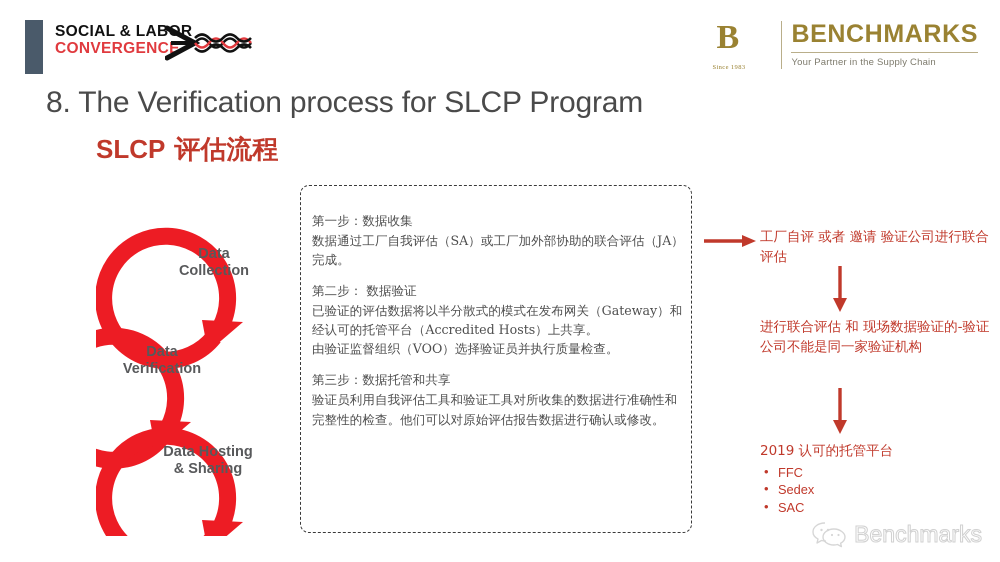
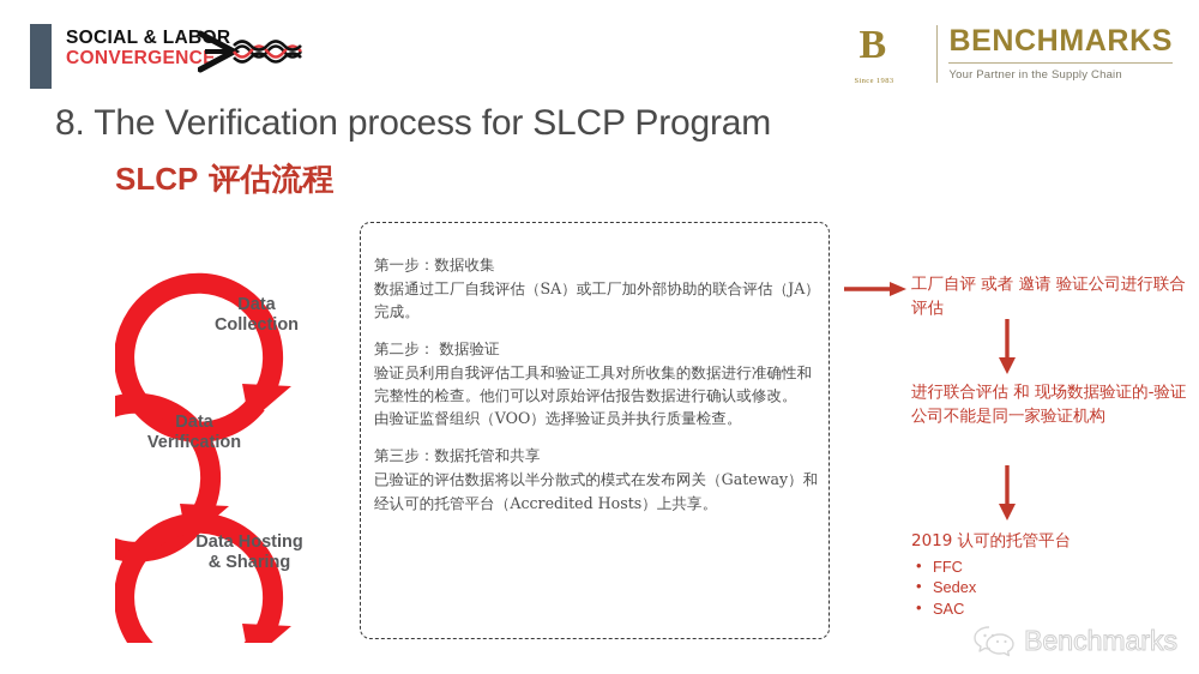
  SOCIAL & LABR
  CONVERGENCE
  B
  BENCHMARKS
  Your Partner in the Supply Chain
  8. The Verification process for SLCP Program
  SLCP 评估流程
  Data
  Collection
  Data
  Verification
  Data Hosting
  & Sharing
  第一步：数据收集
  数据通过工厂自我评估（SA）或工厂加外部协助的联合评估（JA）完成。
  第二步： 数据验证
- 已验证的评估数据将以半分散式的模式在发布网关（Gateway）和经认可的托管平台（Accredited Hosts）上共享。
+ 验证员利用自我评估工具和验证工具对所收集的数据进行准确性和完整性的检查。他们可以对原始评估报告数据进行确认或修改。
  由验证监督组织（VOO）选择验证员并执行质量检查。
  第三步：数据托管和共享
- 验证员利用自我评估工具和验证工具对所收集的数据进行准确性和完整性的检查。他们可以对原始评估报告数据进行确认或修改。
+ 已验证的评估数据将以半分散式的模式在发布网关（Gateway）和经认可的托管平台（Accredited Hosts）上共享。
  工厂自评 或者 邀请 验证公司进行联合评估
  进行联合评估 和 现场数据验证的-验证公司不能是同一家验证机构
  2019 认可的托管平台
  FFC
  Sedex
  SAC
  Benchmarks
